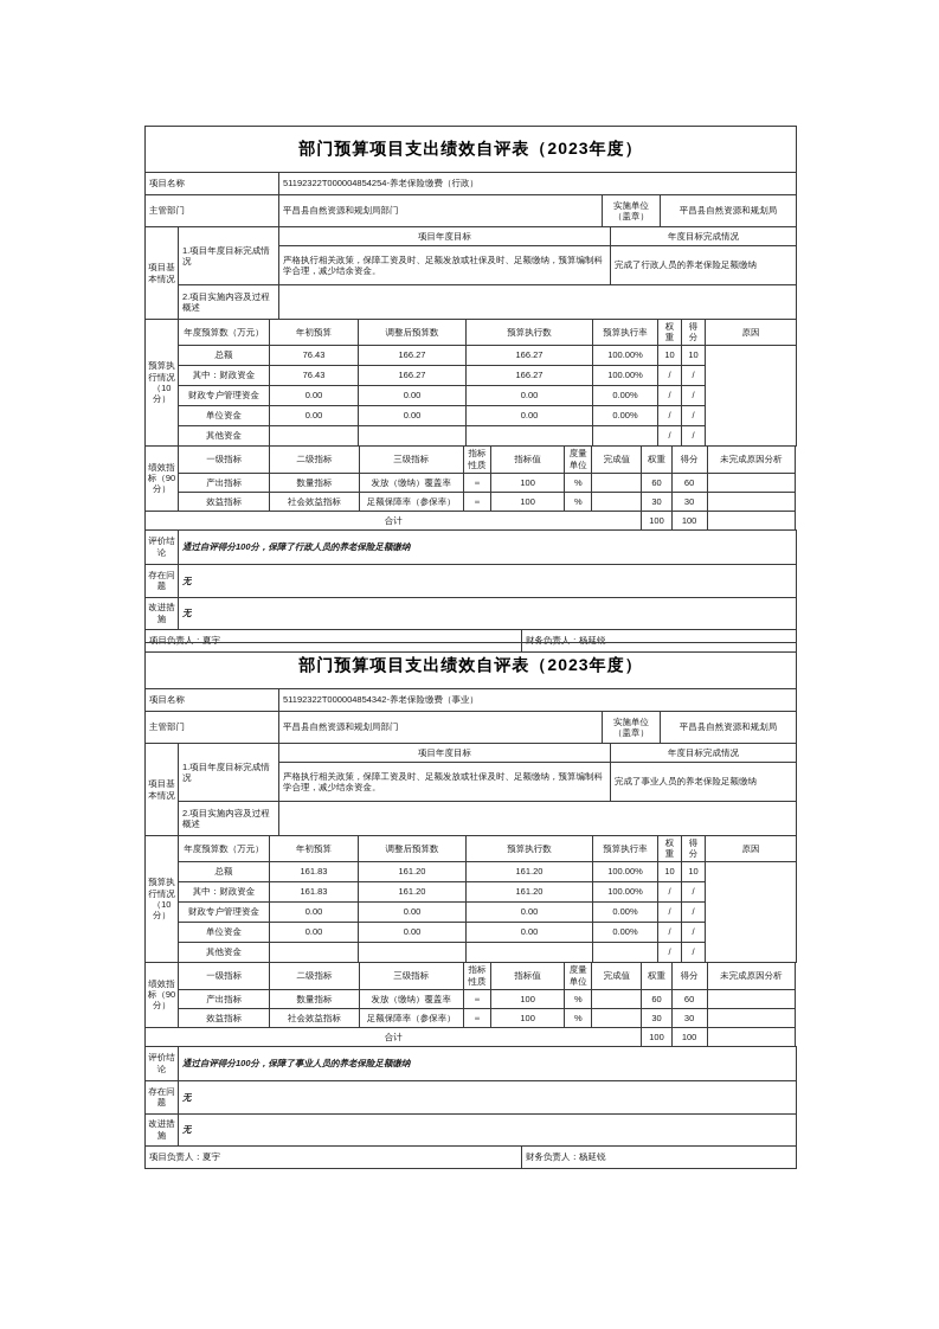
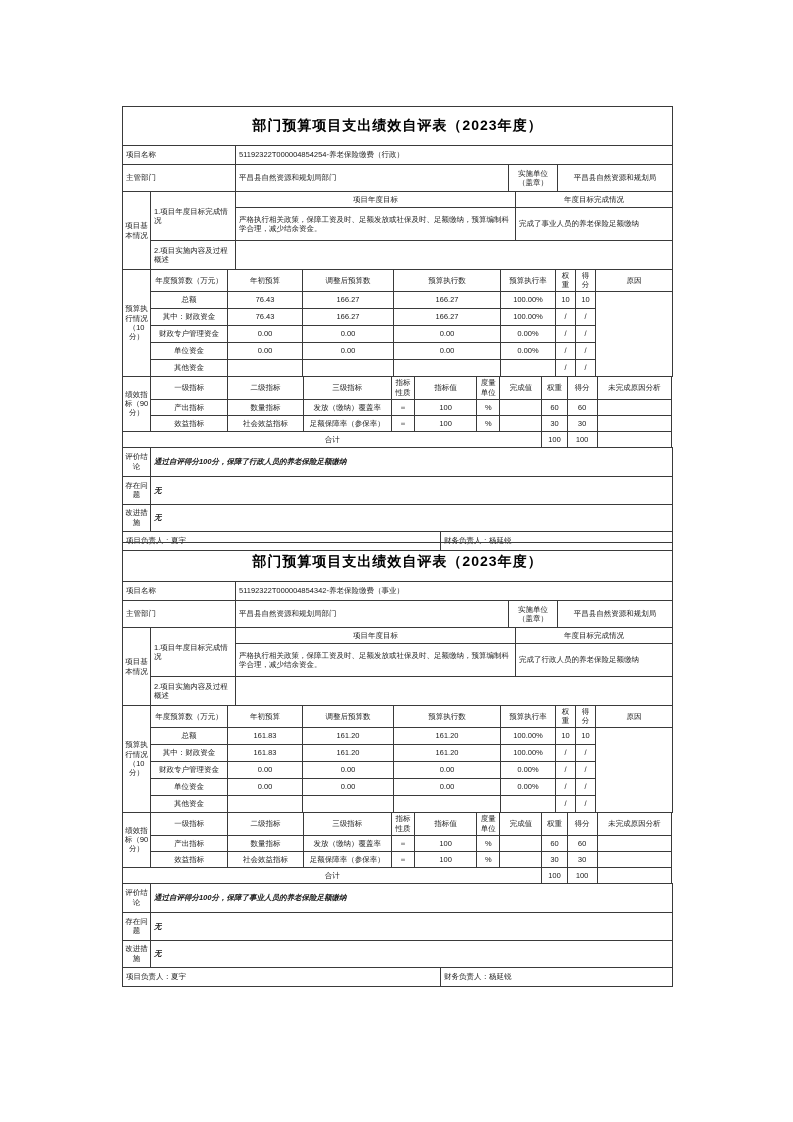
  部门预算项目支出绩效自评表（2023年度）
  项目名称	51192322T000004854254-养老保险缴费（行政）
  主管部门	平昌县自然资源和规划局部门	实施单位（盖章）	平昌县自然资源和规划局
  项目基本情况	1.项目年度目标完成情况	项目年度目标	年度目标完成情况
- 严格执行相关政策，保障工资及时、足额发放或社保及时、足额缴纳，预算编制科学合理，减少结余资金。	完成了行政人员的养老保险足额缴纳
+ 严格执行相关政策，保障工资及时、足额发放或社保及时、足额缴纳，预算编制科学合理，减少结余资金。	完成了事业人员的养老保险足额缴纳
  2.项目实施内容及过程概述
  预算执行情况（10分）	年度预算数（万元）	年初预算	调整后预算数	预算执行数	预算执行率	权重	得分	原因
  总额	76.43	166.27	166.27	100.00%	10	10
  其中：财政资金	76.43	166.27	166.27	100.00%	/	/
  财政专户管理资金	0.00	0.00	0.00	0.00%	/	/
  单位资金	0.00	0.00	0.00	0.00%	/	/
  其他资金					/	/
  绩效指标（90分）	一级指标	二级指标	三级指标	指标性质	指标值	度量单位	完成值	权重	得分	未完成原因分析
  产出指标	数量指标	发放（缴纳）覆盖率	＝	100	%		60	60
  效益指标	社会效益指标	足额保障率（参保率）	＝	100	%		30	30
  合计	100	100
  评价结论	通过自评得分100分，保障了行政人员的养老保险足额缴纳
  存在问题	无
  改进措施	无
  项目负责人：夏宇	财务负责人：杨延锐
  部门预算项目支出绩效自评表（2023年度）
  项目名称	51192322T000004854342-养老保险缴费（事业）
  主管部门	平昌县自然资源和规划局部门	实施单位（盖章）	平昌县自然资源和规划局
  项目基本情况	1.项目年度目标完成情况	项目年度目标	年度目标完成情况
- 严格执行相关政策，保障工资及时、足额发放或社保及时、足额缴纳，预算编制科学合理，减少结余资金。	完成了事业人员的养老保险足额缴纳
+ 严格执行相关政策，保障工资及时、足额发放或社保及时、足额缴纳，预算编制科学合理，减少结余资金。	完成了行政人员的养老保险足额缴纳
  2.项目实施内容及过程概述
  预算执行情况（10分）	年度预算数（万元）	年初预算	调整后预算数	预算执行数	预算执行率	权重	得分	原因
  总额	161.83	161.20	161.20	100.00%	10	10
  其中：财政资金	161.83	161.20	161.20	100.00%	/	/
  财政专户管理资金	0.00	0.00	0.00	0.00%	/	/
  单位资金	0.00	0.00	0.00	0.00%	/	/
  其他资金					/	/
  绩效指标（90分）	一级指标	二级指标	三级指标	指标性质	指标值	度量单位	完成值	权重	得分	未完成原因分析
  产出指标	数量指标	发放（缴纳）覆盖率	＝	100	%		60	60
  效益指标	社会效益指标	足额保障率（参保率）	＝	100	%		30	30
  合计	100	100
  评价结论	通过自评得分100分，保障了事业人员的养老保险足额缴纳
  存在问题	无
  改进措施	无
  项目负责人：夏宇	财务负责人：杨延锐
